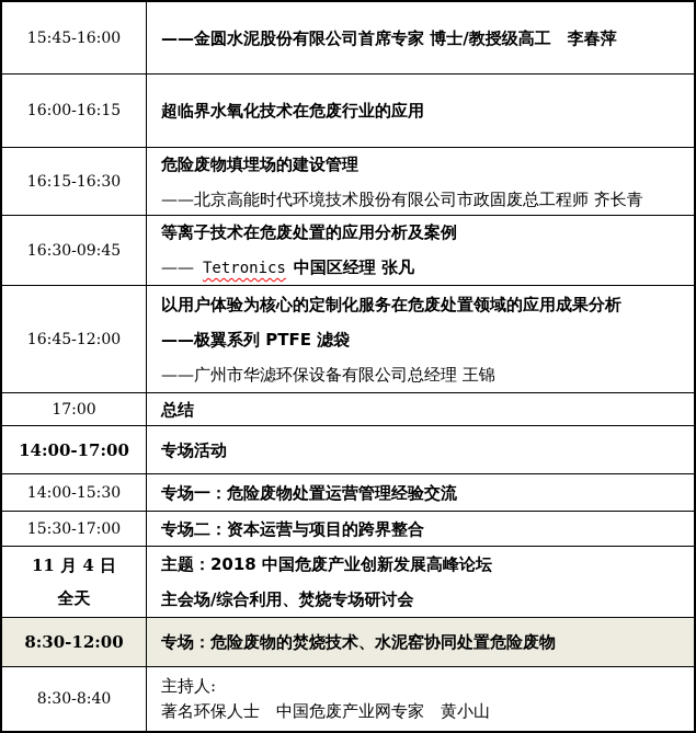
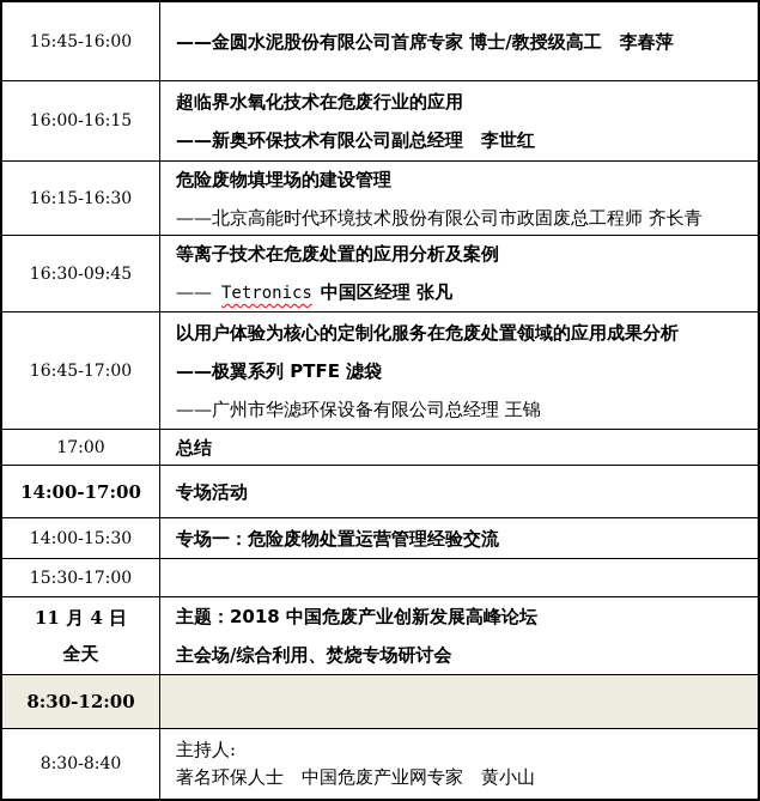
  15:45-16:00
  ——金圆水泥股份有限公司首席专家 博士/教授级高工 李春萍
  16:00-16:15
  超临界水氧化技术在危废行业的应用
+ ——新奥环保技术有限公司副总经理 李世红
  16:15-16:30
  危险废物填埋场的建设管理
  ——北京高能时代环境技术股份有限公司市政固废总工程师 齐长青
  16:30-09:45
  等离子技术在危废处置的应用分析及案例
  —— Tetronics 中国区经理 张凡
- 16:45-12:00
+ 16:45-17:00
  以用户体验为核心的定制化服务在危废处置领域的应用成果分析
  ——极翼系列 PTFE 滤袋
  ——广州市华滤环保设备有限公司总经理 王锦
  17:00
  总结
  14:00-17:00
  专场活动
  14:00-15:30
  专场一：危险废物处置运营管理经验交流
  15:30-17:00
- 专场二：资本运营与项目的跨界整合
  11 月 4 日
  全天
  主题：2018 中国危废产业创新发展高峰论坛
  主会场/综合利用、焚烧专场研讨会
  8:30-12:00
- 专场：危险废物的焚烧技术、水泥窑协同处置危险废物
  8:30-8:40
  主持人:
  著名环保人士 中国危废产业网专家 黄小山
